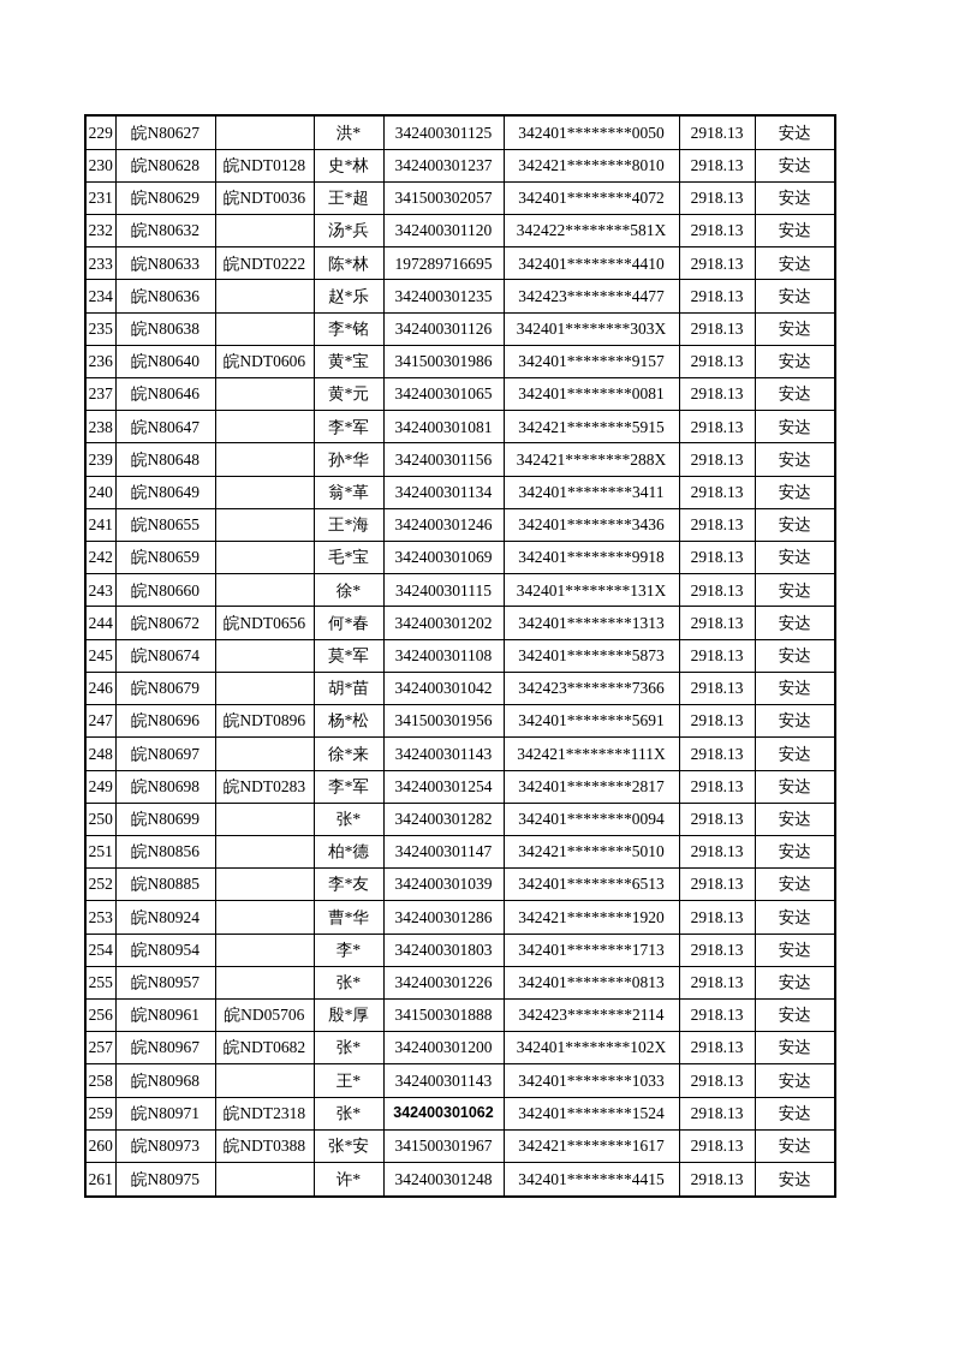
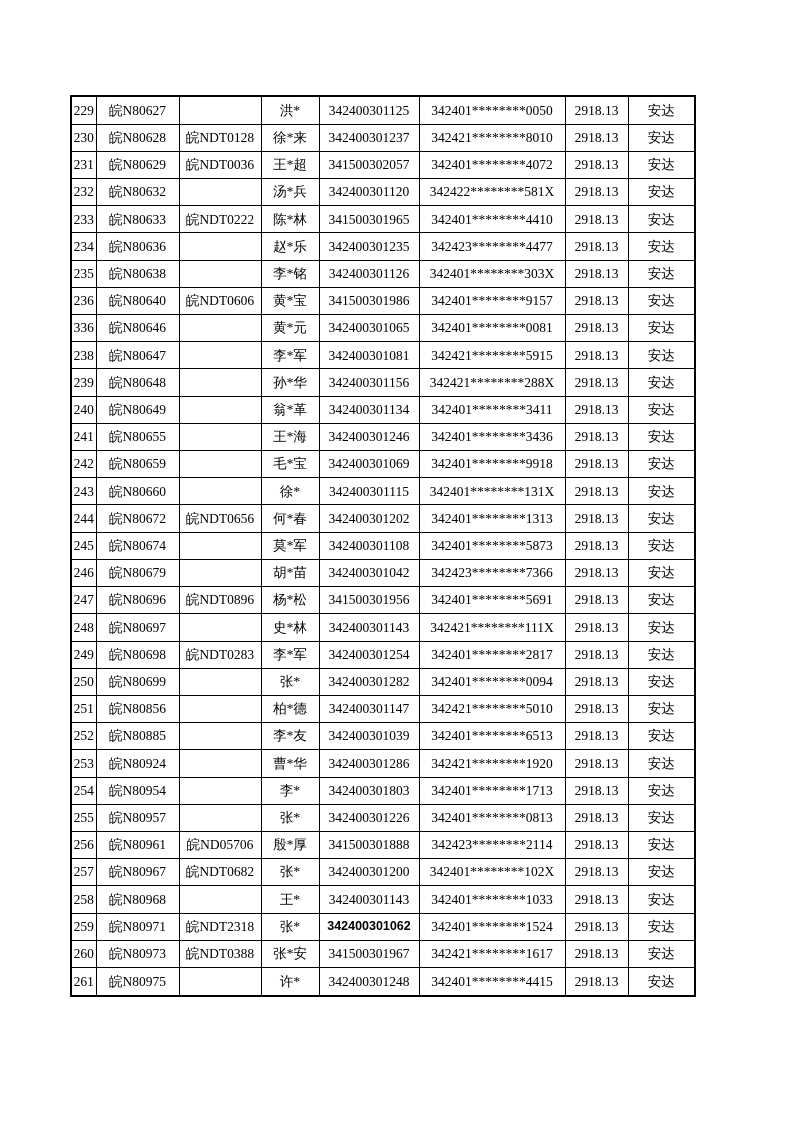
  229	皖N80627		洪*	342400301125	342401********0050	2918.13	安达
- 230	皖N80628	皖NDT0128	史*林	342400301237	342421********8010	2918.13	安达
+ 230	皖N80628	皖NDT0128	徐*来	342400301237	342421********8010	2918.13	安达
  231	皖N80629	皖NDT0036	王*超	341500302057	342401********4072	2918.13	安达
  232	皖N80632		汤*兵	342400301120	342422********581X	2918.13	安达
- 233	皖N80633	皖NDT0222	陈*林	197289716695	342401********4410	2918.13	安达
+ 233	皖N80633	皖NDT0222	陈*林	341500301965	342401********4410	2918.13	安达
  234	皖N80636		赵*乐	342400301235	342423********4477	2918.13	安达
  235	皖N80638		李*铭	342400301126	342401********303X	2918.13	安达
  236	皖N80640	皖NDT0606	黄*宝	341500301986	342401********9157	2918.13	安达
- 237	皖N80646		黄*元	342400301065	342401********0081	2918.13	安达
+ 336	皖N80646		黄*元	342400301065	342401********0081	2918.13	安达
  238	皖N80647		李*军	342400301081	342421********5915	2918.13	安达
  239	皖N80648		孙*华	342400301156	342421********288X	2918.13	安达
  240	皖N80649		翁*革	342400301134	342401********3411	2918.13	安达
  241	皖N80655		王*海	342400301246	342401********3436	2918.13	安达
  242	皖N80659		毛*宝	342400301069	342401********9918	2918.13	安达
  243	皖N80660		徐*	342400301115	342401********131X	2918.13	安达
  244	皖N80672	皖NDT0656	何*春	342400301202	342401********1313	2918.13	安达
  245	皖N80674		莫*军	342400301108	342401********5873	2918.13	安达
  246	皖N80679		胡*苗	342400301042	342423********7366	2918.13	安达
  247	皖N80696	皖NDT0896	杨*松	341500301956	342401********5691	2918.13	安达
- 248	皖N80697		徐*来	342400301143	342421********111X	2918.13	安达
+ 248	皖N80697		史*林	342400301143	342421********111X	2918.13	安达
  249	皖N80698	皖NDT0283	李*军	342400301254	342401********2817	2918.13	安达
  250	皖N80699		张*	342400301282	342401********0094	2918.13	安达
  251	皖N80856		柏*德	342400301147	342421********5010	2918.13	安达
  252	皖N80885		李*友	342400301039	342401********6513	2918.13	安达
  253	皖N80924		曹*华	342400301286	342421********1920	2918.13	安达
  254	皖N80954		李*	342400301803	342401********1713	2918.13	安达
  255	皖N80957		张*	342400301226	342401********0813	2918.13	安达
  256	皖N80961	皖ND05706	殷*厚	341500301888	342423********2114	2918.13	安达
  257	皖N80967	皖NDT0682	张*	342400301200	342401********102X	2918.13	安达
  258	皖N80968		王*	342400301143	342401********1033	2918.13	安达
  259	皖N80971	皖NDT2318	张*	342400301062	342401********1524	2918.13	安达
  260	皖N80973	皖NDT0388	张*安	341500301967	342421********1617	2918.13	安达
  261	皖N80975		许*	342400301248	342401********4415	2918.13	安达
